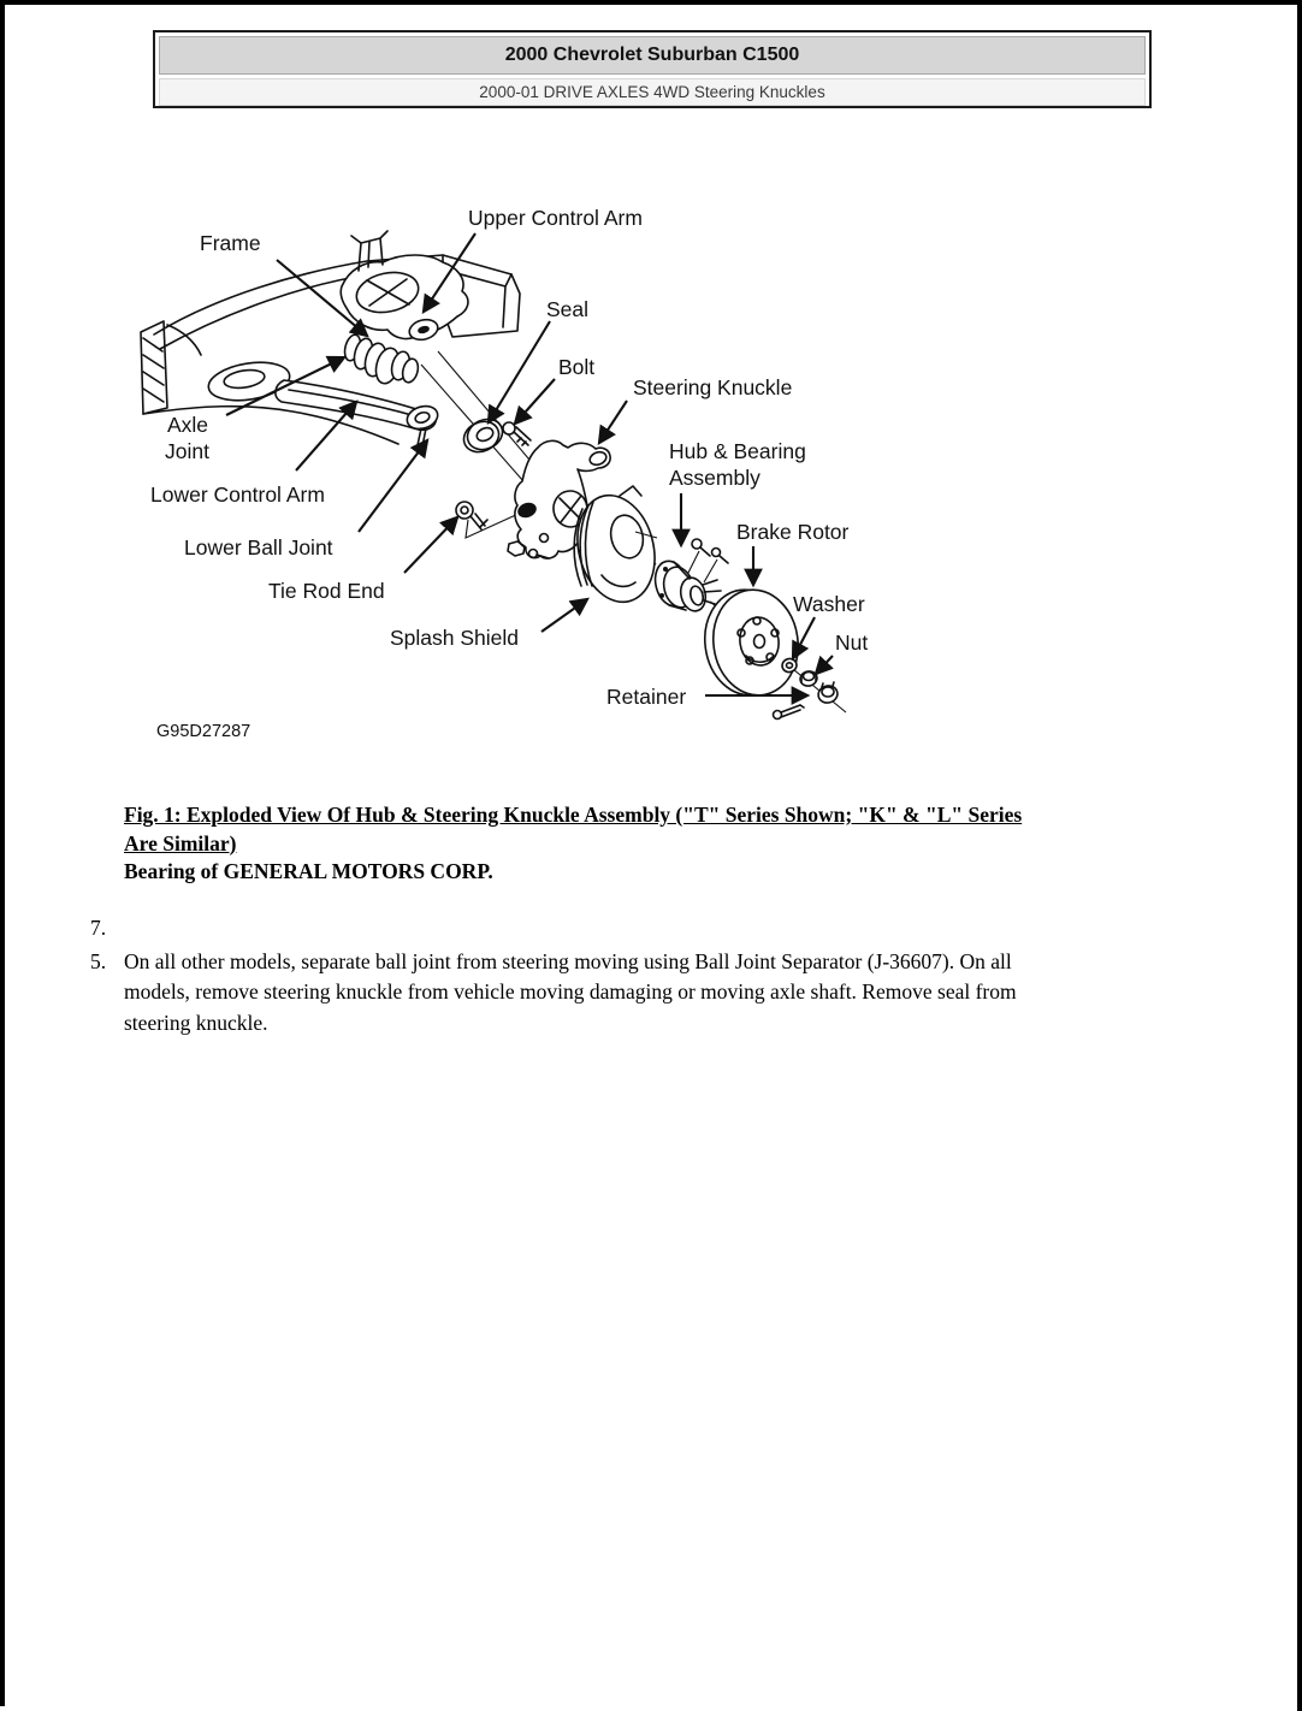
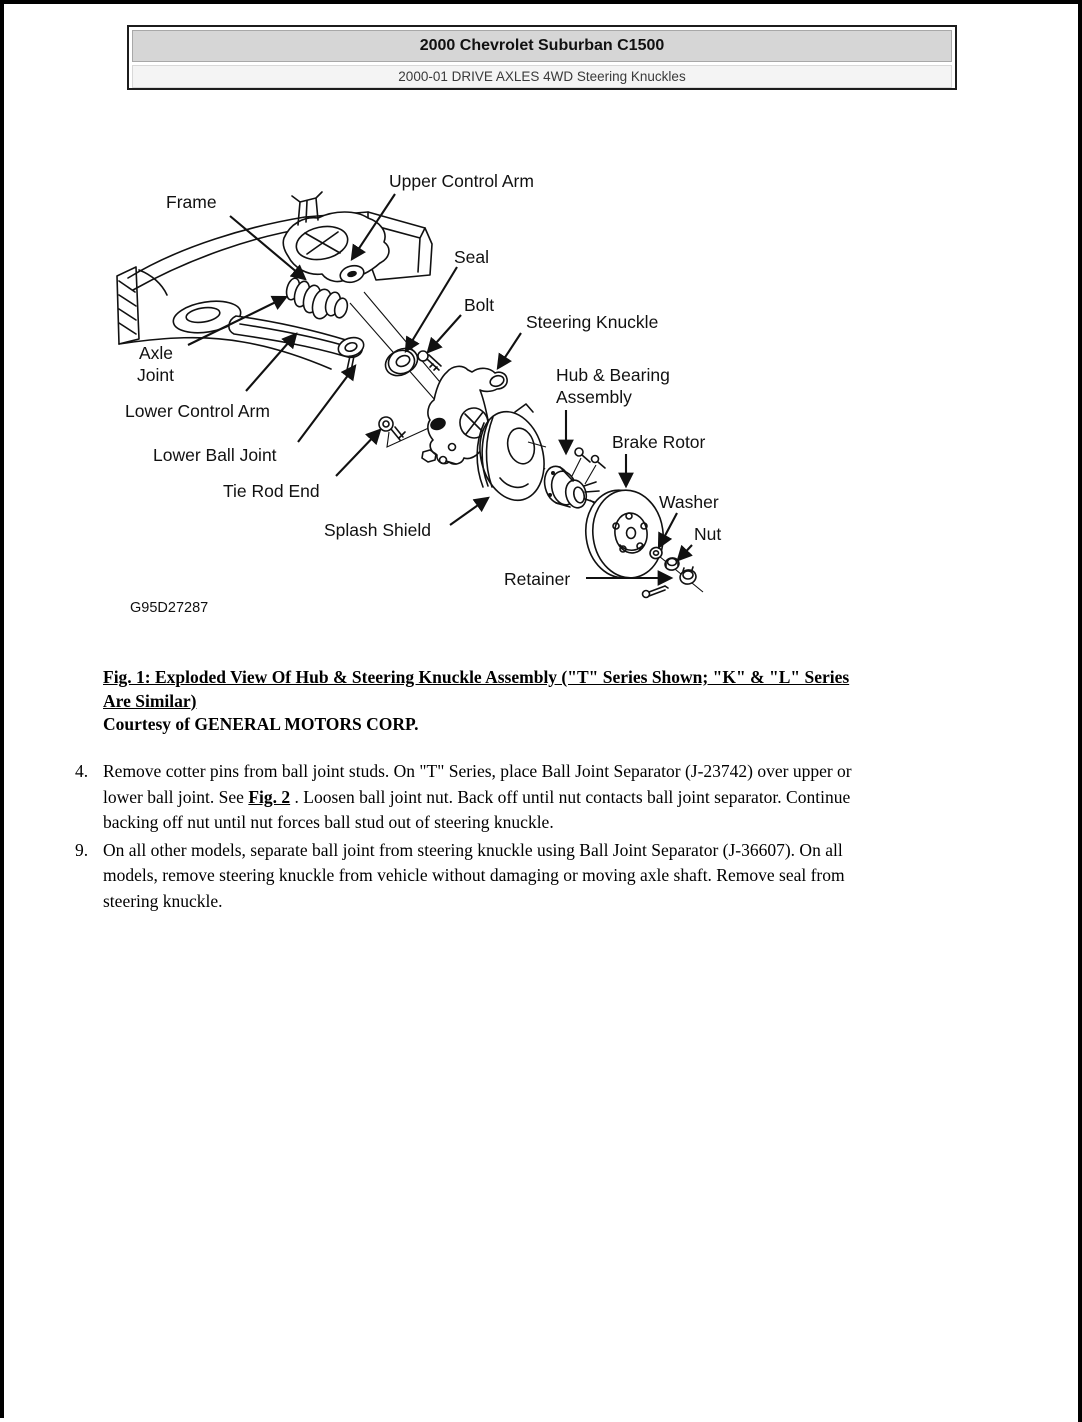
  2000 Chevrolet Suburban C1500
  2000-01 DRIVE AXLES 4WD Steering Knuckles
  Frame
  Upper Control Arm
  Seal
  Bolt
  Steering Knuckle
  Axle
  Joint
  Hub & Bearing
  Assembly
  Lower Control Arm
  Brake Rotor
  Lower Ball Joint
  Tie Rod End
  Washer
  Splash Shield
  Nut
  Retainer
  G95D27287
  Fig. 1: Exploded View Of Hub & Steering Knuckle Assembly ("T" Series Shown; "K" & "L" Series
  Are Similar)
- Bearing of GENERAL MOTORS CORP.
+ Courtesy of GENERAL MOTORS CORP.
- 7.
+ 4.
+ Remove cotter pins from ball joint studs. On "T" Series, place Ball Joint Separator (J-23742) over upper or
+ lower ball joint. See Fig. 2 . Loosen ball joint nut. Back off until nut contacts ball joint separator. Continue
+ backing off nut until nut forces ball stud out of steering knuckle.
- 5.
+ 9.
- On all other models, separate ball joint from steering moving using Ball Joint Separator (J-36607). On all
+ On all other models, separate ball joint from steering knuckle using Ball Joint Separator (J-36607). On all
- models, remove steering knuckle from vehicle moving damaging or moving axle shaft. Remove seal from
+ models, remove steering knuckle from vehicle without damaging or moving axle shaft. Remove seal from
  steering knuckle.
